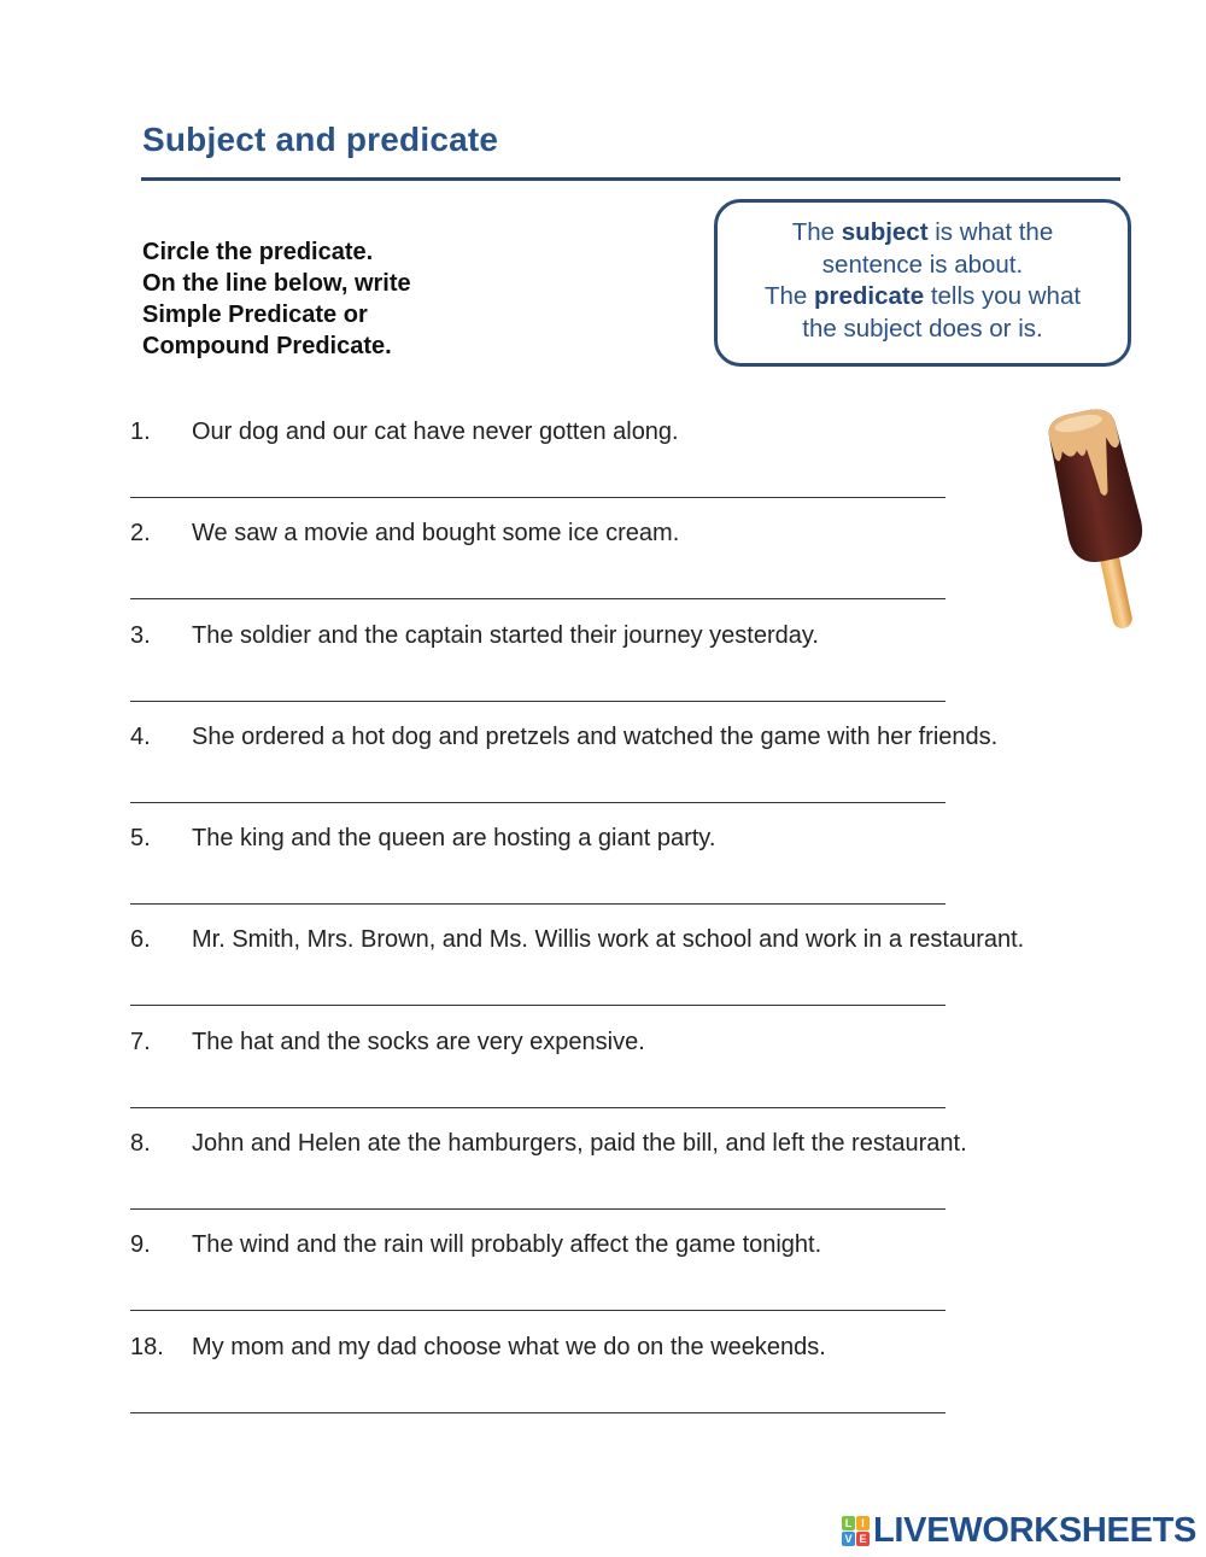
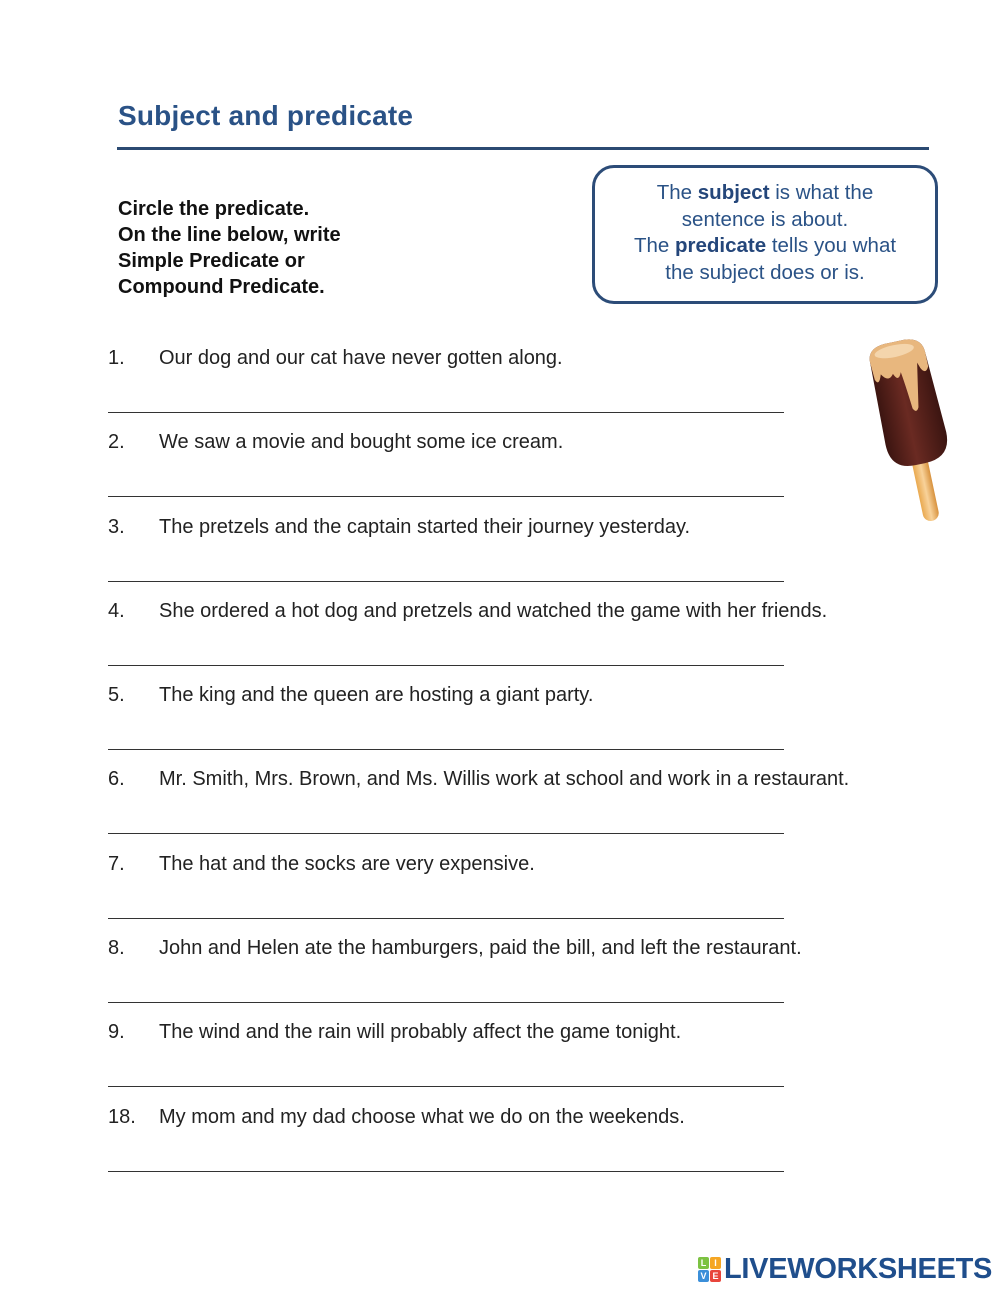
  Subject and predicate
  Circle the predicate.
  On the line below, write
  Simple Predicate or
  Compound Predicate.
  The subject is what the
  sentence is about.
  The predicate tells you what
  the subject does or is.
  1.
  Our dog and our cat have never gotten along.
  2.
  We saw a movie and bought some ice cream.
  3.
- The soldier and the captain started their journey yesterday.
+ The pretzels and the captain started their journey yesterday.
  4.
  She ordered a hot dog and pretzels and watched the game with her friends.
  5.
  The king and the queen are hosting a giant party.
  6.
  Mr. Smith, Mrs. Brown, and Ms. Willis work at school and work in a restaurant.
  7.
  The hat and the socks are very expensive.
  8.
  John and Helen ate the hamburgers, paid the bill, and left the restaurant.
  9.
  The wind and the rain will probably affect the game tonight.
  18.
  My mom and my dad choose what we do on the weekends.
  L
  I
  V
  E
  LIVEWORKSHEETS
